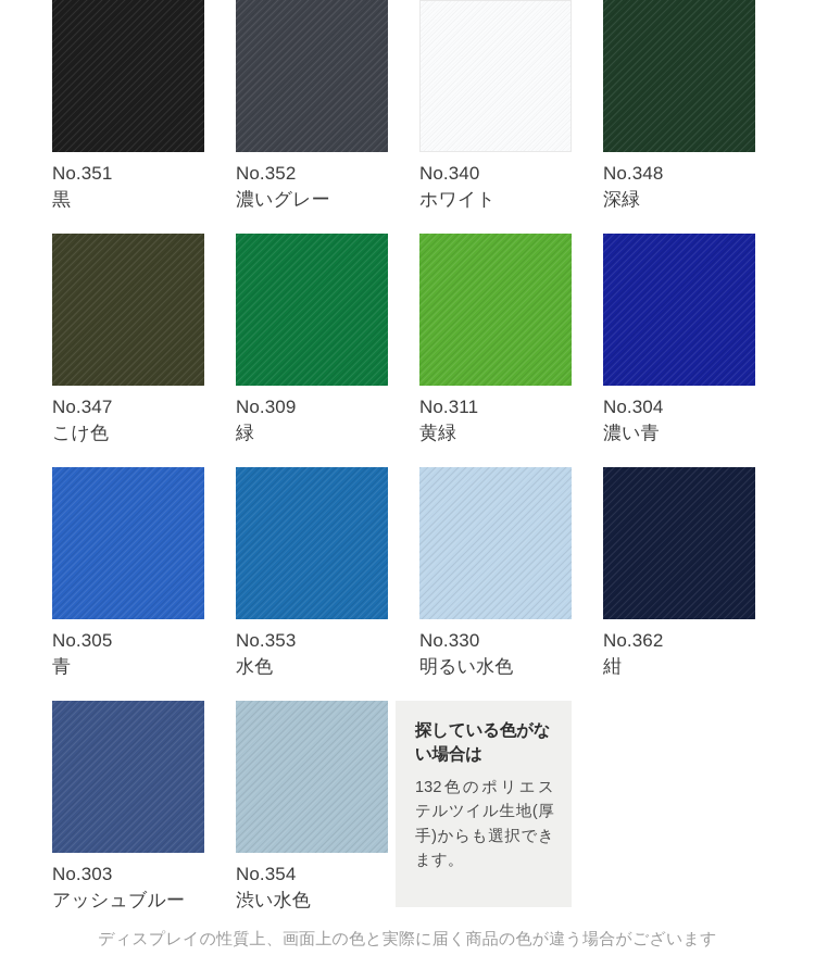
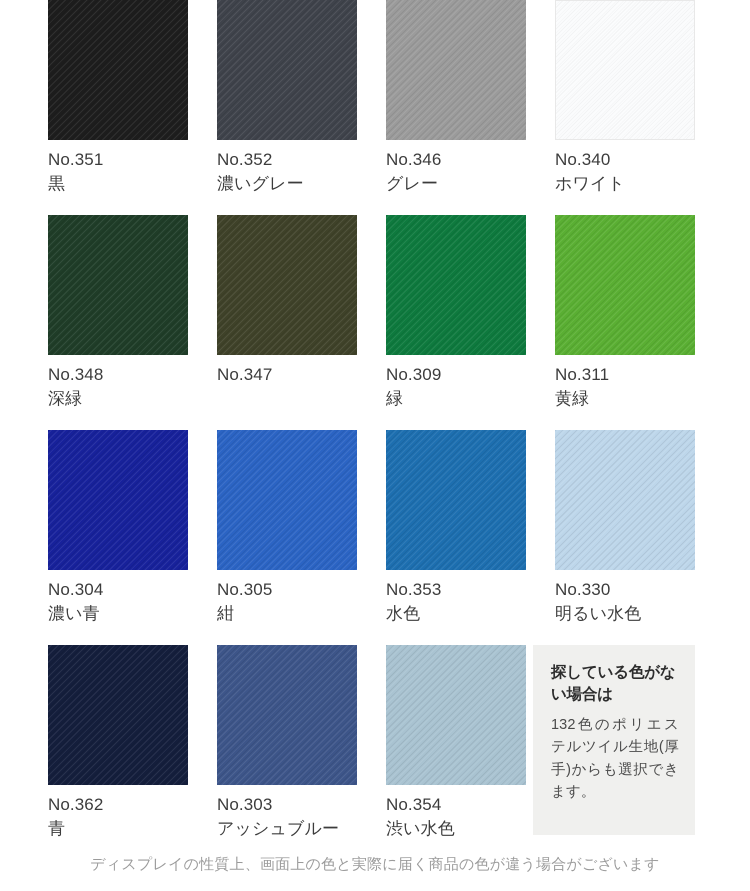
  No.351
  黒
  No.352
  濃いグレー
+ No.346
+ グレー
  No.340
  ホワイト
  No.348
  深緑
  No.347
- こけ色
  No.309
  緑
  No.311
  黄緑
  No.304
  濃い青
  No.305
- 青
+ 紺
  No.353
  水色
  No.330
  明るい水色
  No.362
- 紺
+ 青
  No.303
  アッシュブルー
  No.354
  渋い水色
  探している色がない場合は
  132色のポリエステルツイル生地(厚手)からも選択できます。
  ディスプレイの性質上、画面上の色と実際に届く商品の色が違う場合がございます
